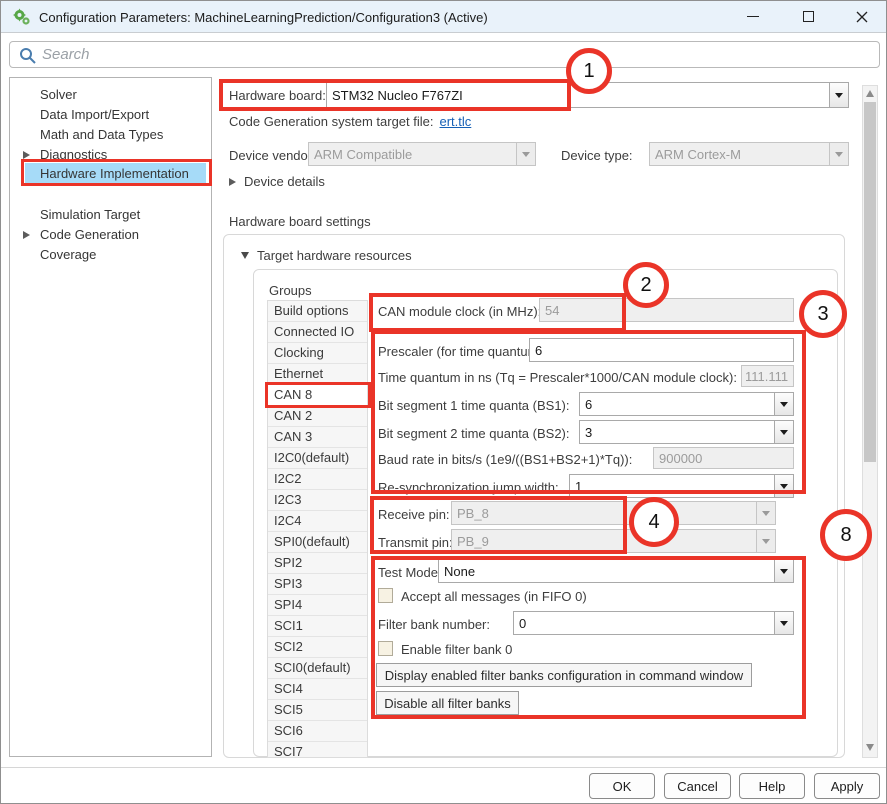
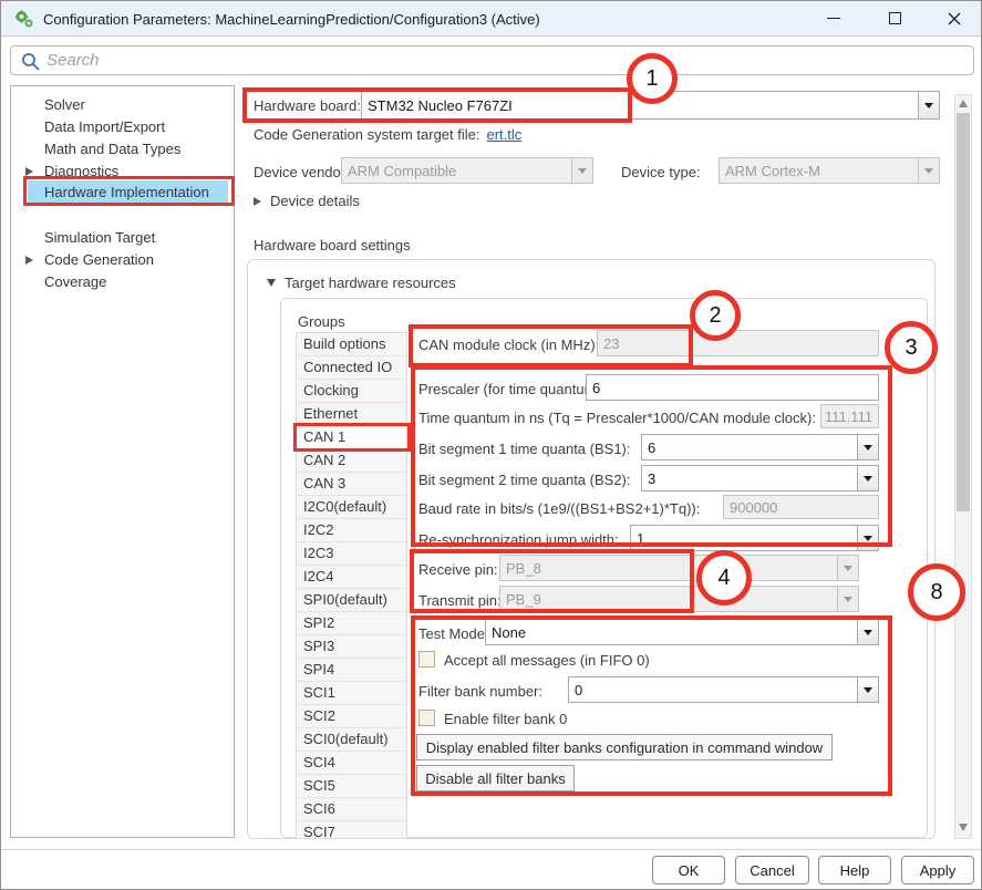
  Configuration Parameters: MachineLearningPrediction/Configuration3 (Active)
  Search
  Solver
  Data Import/Export
  Math and Data Types
  Diagnostics
  Hardware Implementation
  Simulation Target
  Code Generation
  Coverage
  Hardware board:
  STM32 Nucleo F767ZI
  Code Generation system target file:
  ert.tlc
  Device vendo
  ARM Compatible
  Device type:
  ARM Cortex-M
  Device details
  Hardware board settings
  Target hardware resources
  Groups
  Build options
  Connected IO
  Clocking
  Ethernet
- CAN 8
+ CAN 1
  CAN 2
  CAN 3
  I2C0(default)
  I2C2
  I2C3
  I2C4
  SPI0(default)
  SPI2
  SPI3
  SPI4
  SCI1
  SCI2
  SCI0(default)
  SCI4
  SCI5
  SCI6
  SCI7
  CAN module clock (in MHz)
- 54
+ 23
  Prescaler (for time quantu
  6
  Time quantum in ns (Tq = Prescaler*1000/CAN module clock):
  111.111
  Bit segment 1 time quanta (BS1):
  6
  Bit segment 2 time quanta (BS2):
  3
  Baud rate in bits/s (1e9/((BS1+BS2+1)*Tq)):
  900000
  Re-synchronization jump width:
  1
  Receive pin:
  PB_8
  Transmit pin
  PB_9
  Test Mode
  None
  Accept all messages (in FIFO 0)
  Filter bank number:
  0
  Enable filter bank 0
  Display enabled filter banks configuration in command window
  Disable all filter banks
  OK
  Cancel
  Help
  Apply
  1
  2
  3
  4
  8
